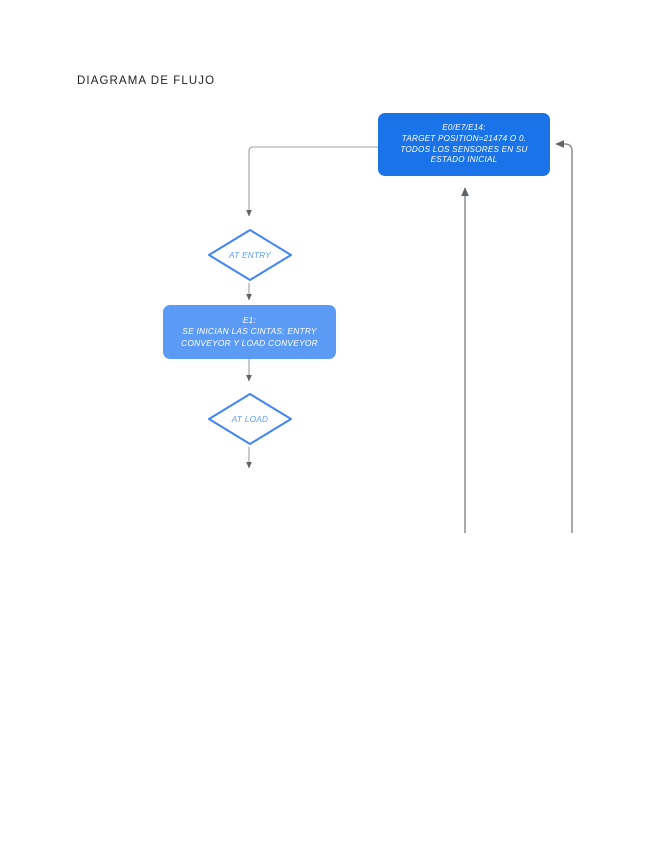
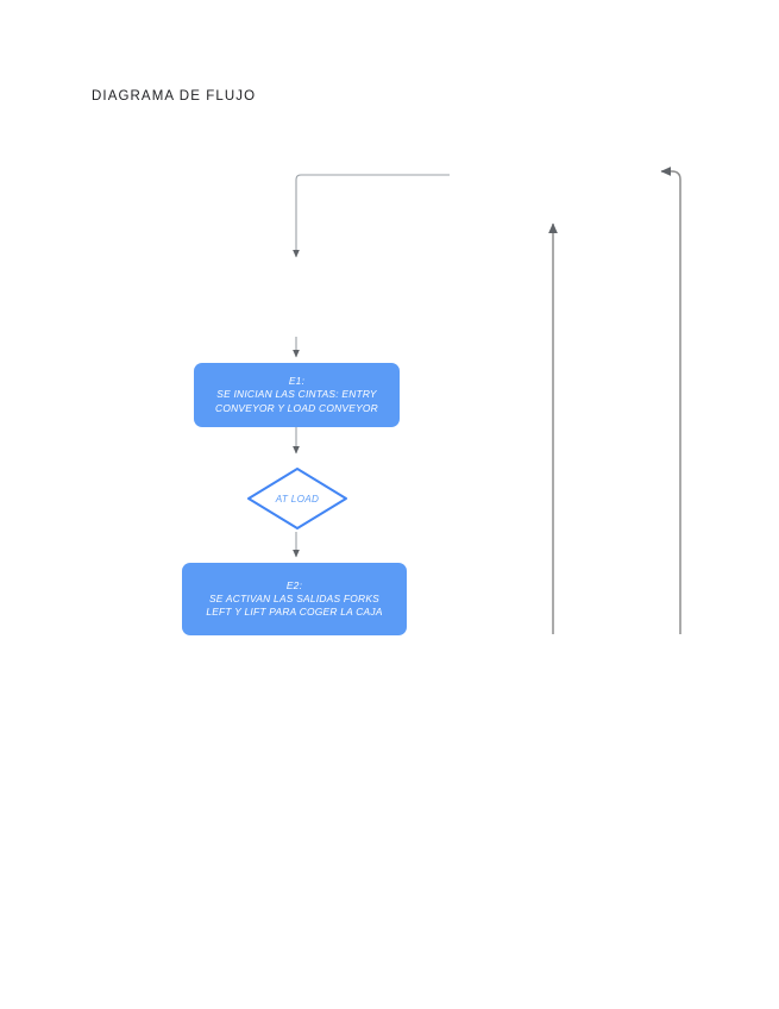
  DIAGRAMA DE FLUJO
- E0/E7/E14:
- TARGET POSITION=21474 O 0.
- TODOS LOS SENSORES EN SU
- ESTADO INICIAL
- AT ENTRY
  E1:
  SE INICIAN LAS CINTAS: ENTRY
  CONVEYOR Y LOAD CONVEYOR
  AT LOAD
+ E2:
+ SE ACTIVAN LAS SALIDAS FORKS
+ LEFT Y LIFT PARA COGER LA CAJA
